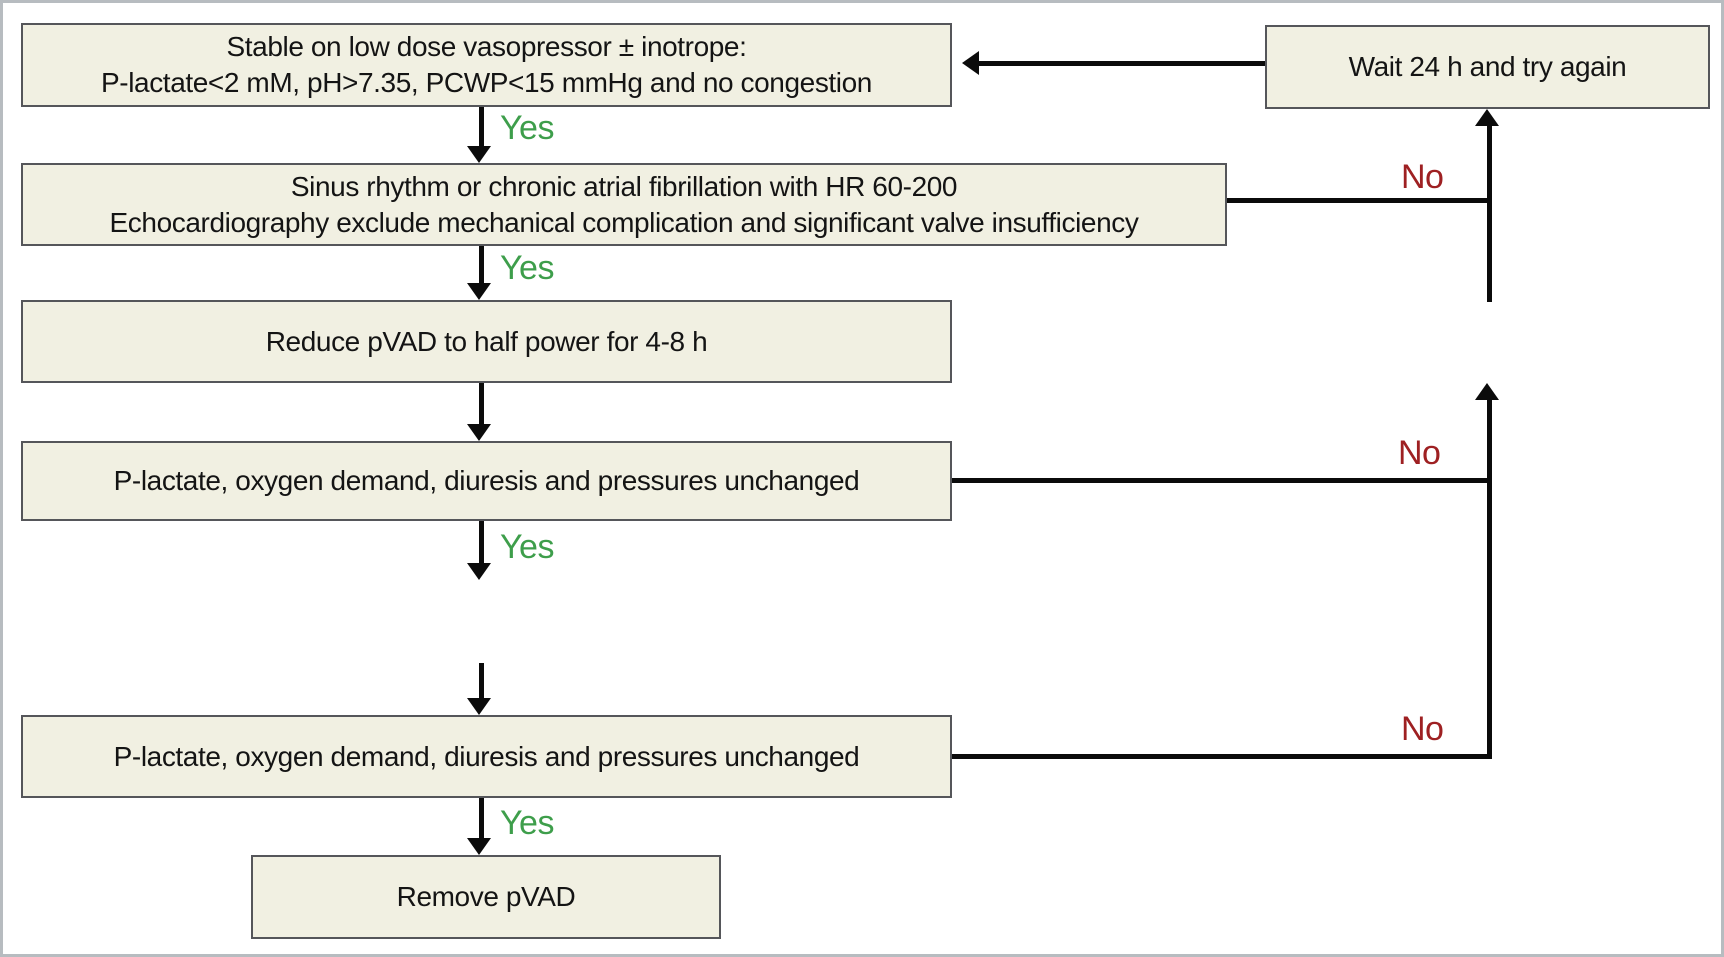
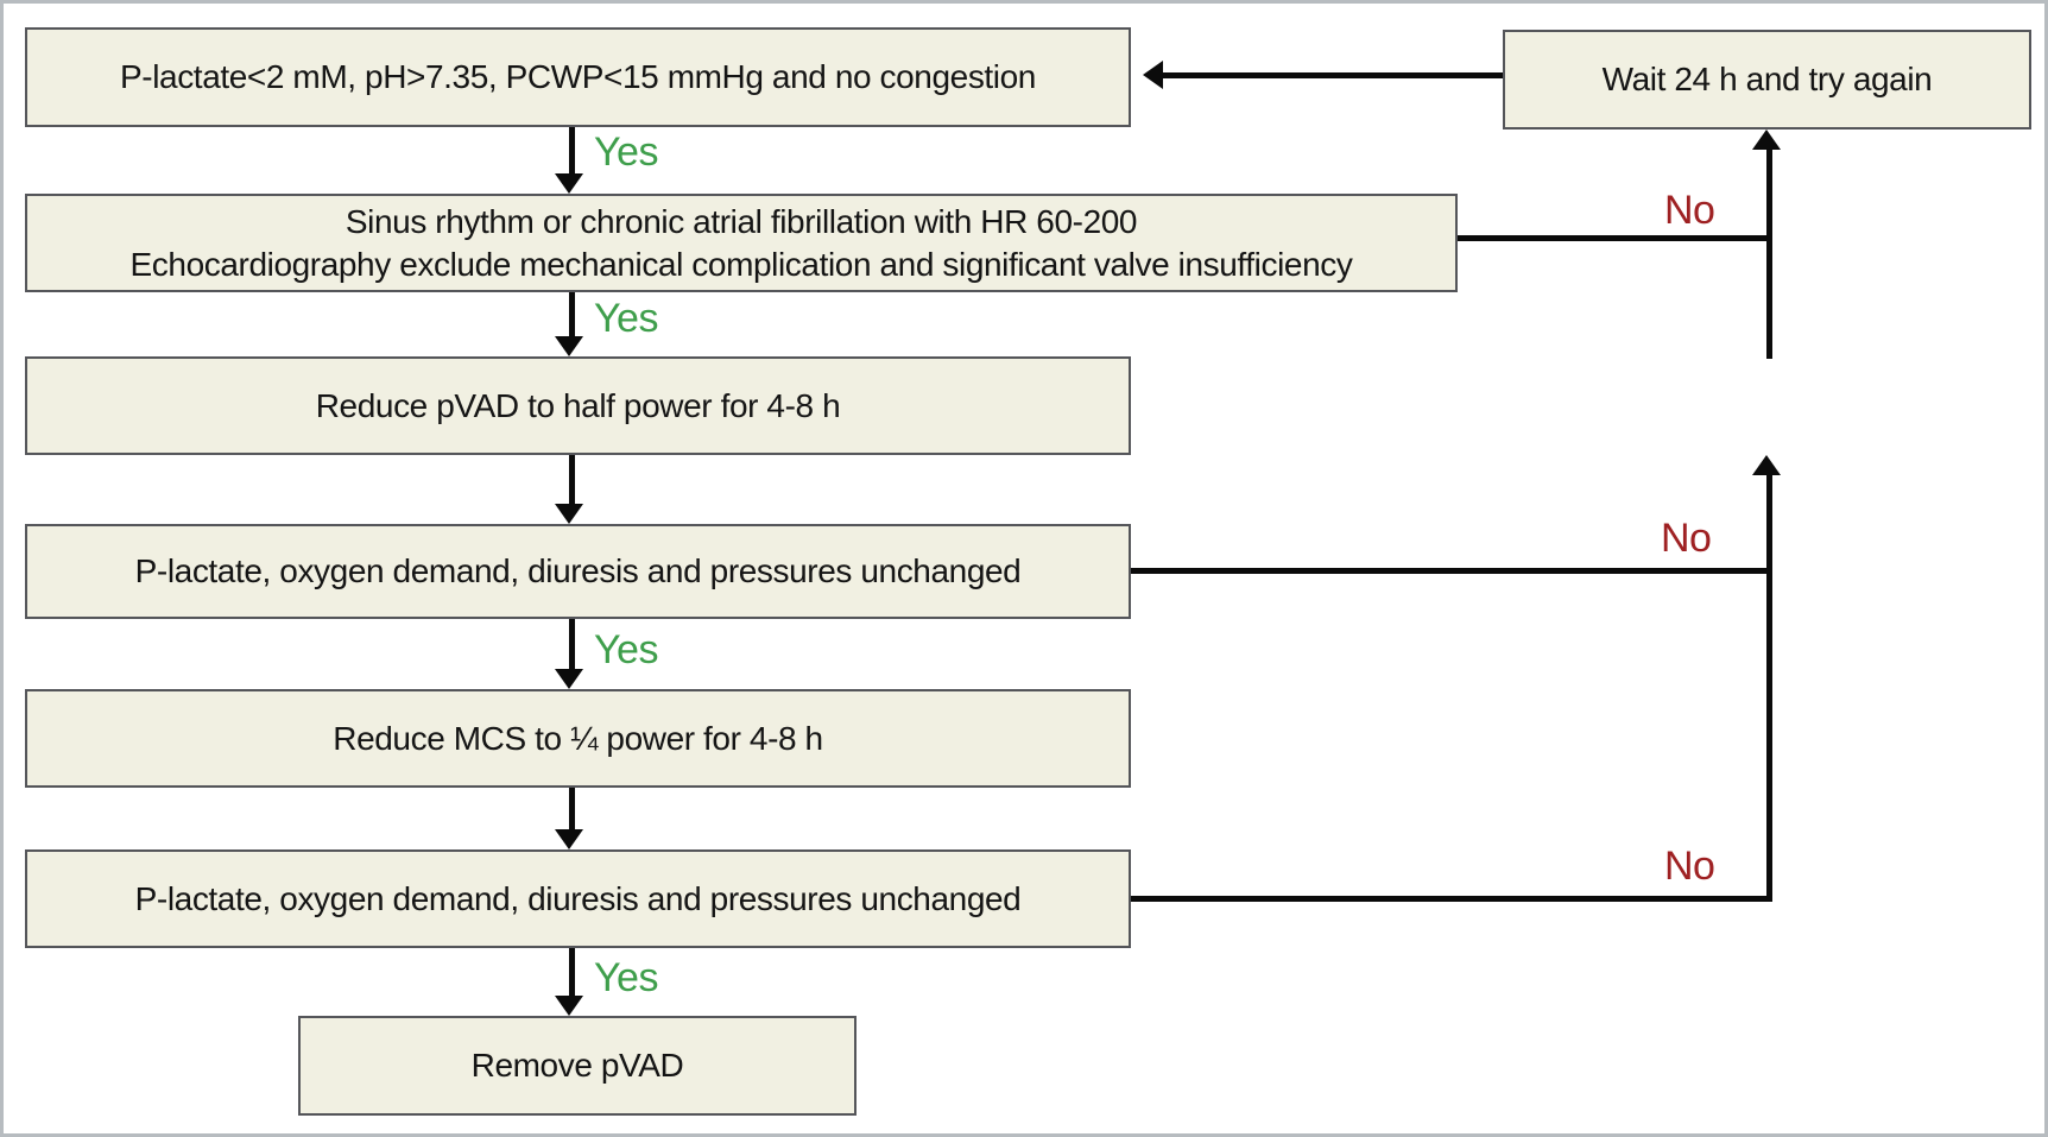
- Stable on low dose vasopressor ± inotrope:
  P-lactate<2 mM, pH>7.35, PCWP<15 mmHg and no congestion
  Sinus rhythm or chronic atrial fibrillation with HR 60-200
  Echocardiography exclude mechanical complication and significant valve insufficiency
  Reduce pVAD to half power for 4-8 h
  P-lactate, oxygen demand, diuresis and pressures unchanged
+ Reduce MCS to ¼ power for 4-8 h
  P-lactate, oxygen demand, diuresis and pressures unchanged
  Remove pVAD
  Wait 24 h and try again
  Yes
  Yes
  Yes
  Yes
  No
  No
  No
